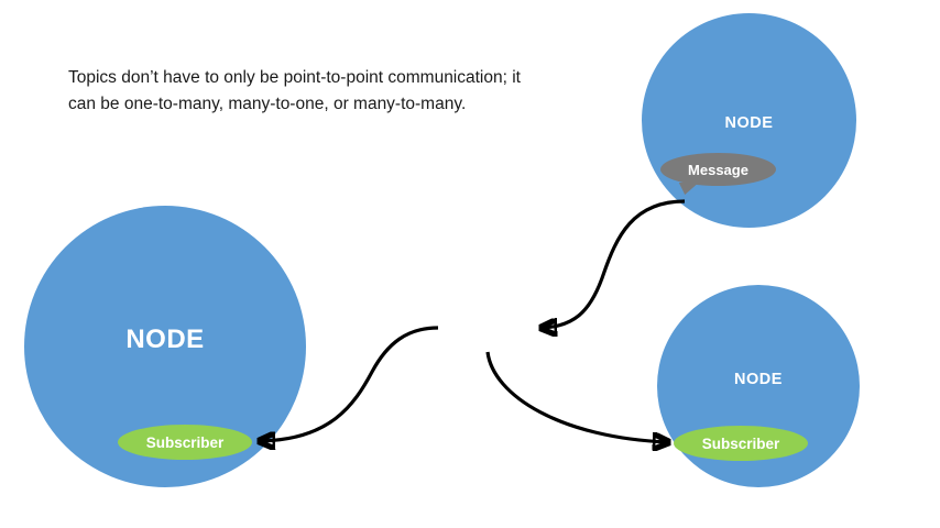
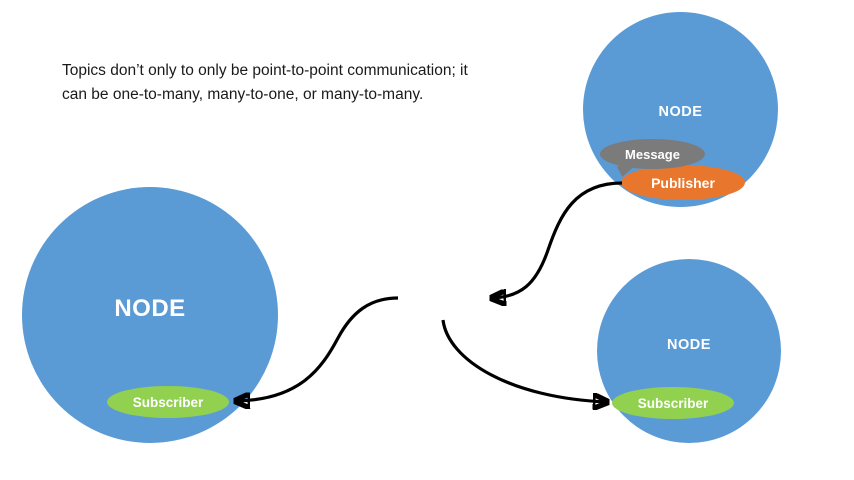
- Topics don’t have to only be point-to-point communication; it can be one-to-many, many-to-one, or many-to-many.
+ Topics don’t only to only be point-to-point communication; it can be one-to-many, many-to-one, or many-to-many.
  NODE
  Subscriber
  NODE
+ Publisher
  Message
  NODE
  Subscriber
